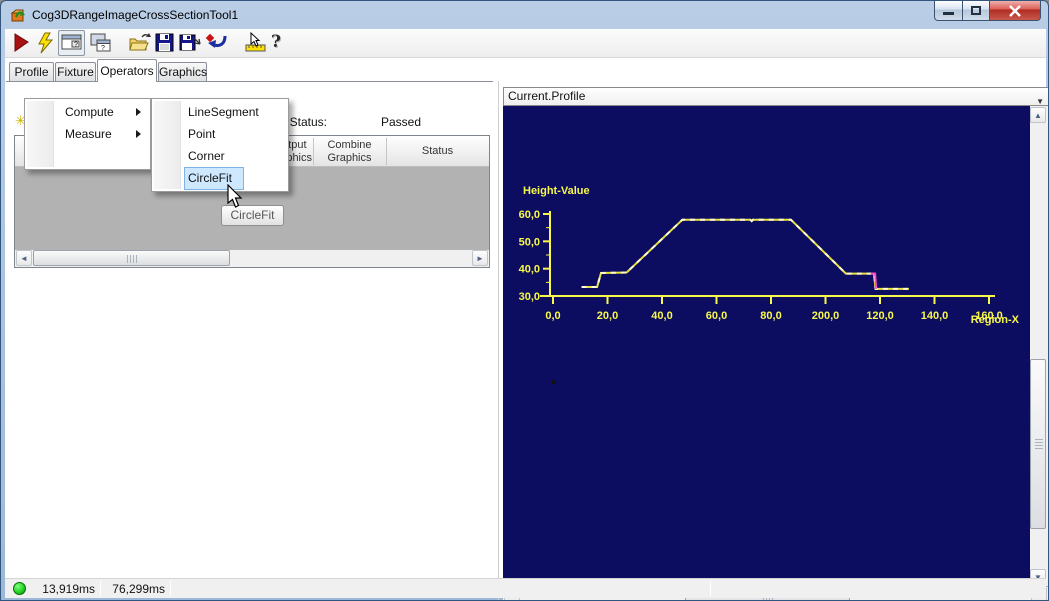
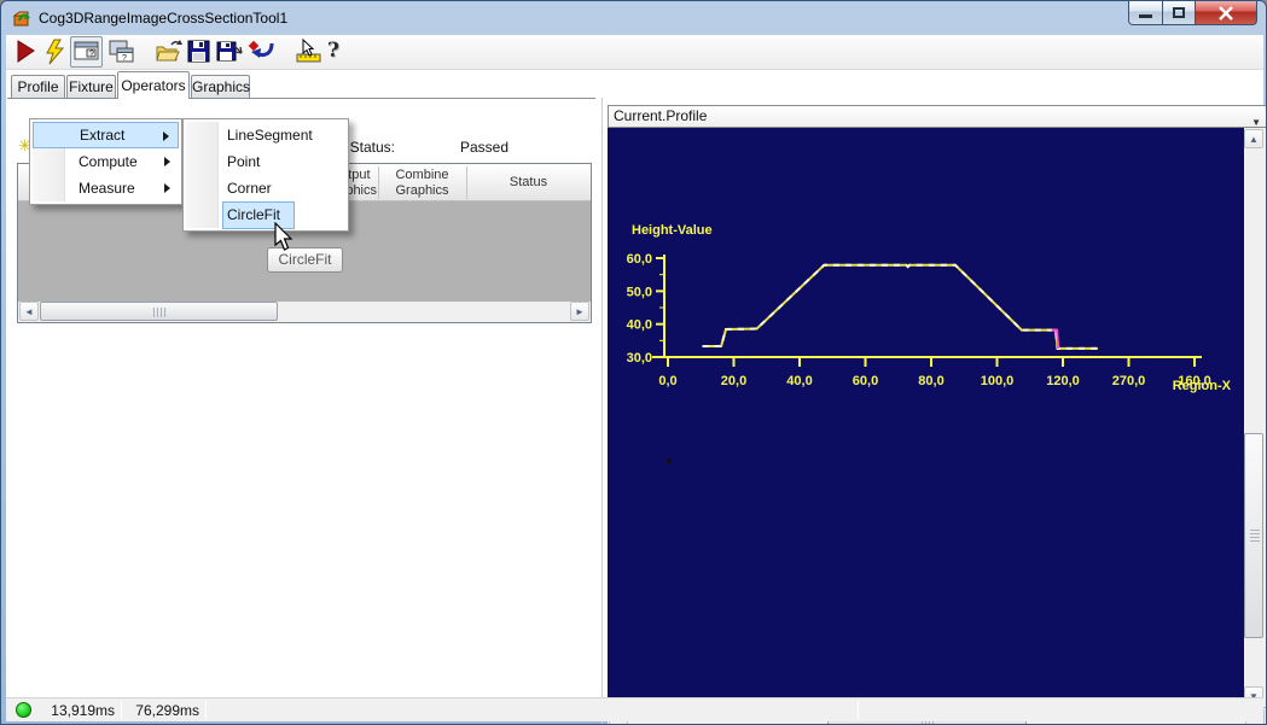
  Cog3DRangeImageCrossSectionTool1
  ?
  Profile
  Fixture
  Operators
  Graphics
  ✳
  Status:
  Passed
  Combine
  Graphics
  Status
  ◄
  ►
  Current.Profile
  ▼
  0,0
  20,0
  40,0
  60,0
  80,0
- 200,0
+ 100,0
  120,0
- 140,0
+ 270,0
  160,0
  30,0
  40,0
  50,0
  60,0
  Height-Value
  Region-X
  ▲
  13,919ms
  76,299ms
+ Extract
  Compute
  Measure
  LineSegment
  Point
  Corner
  CircleFit
  CircleFit
